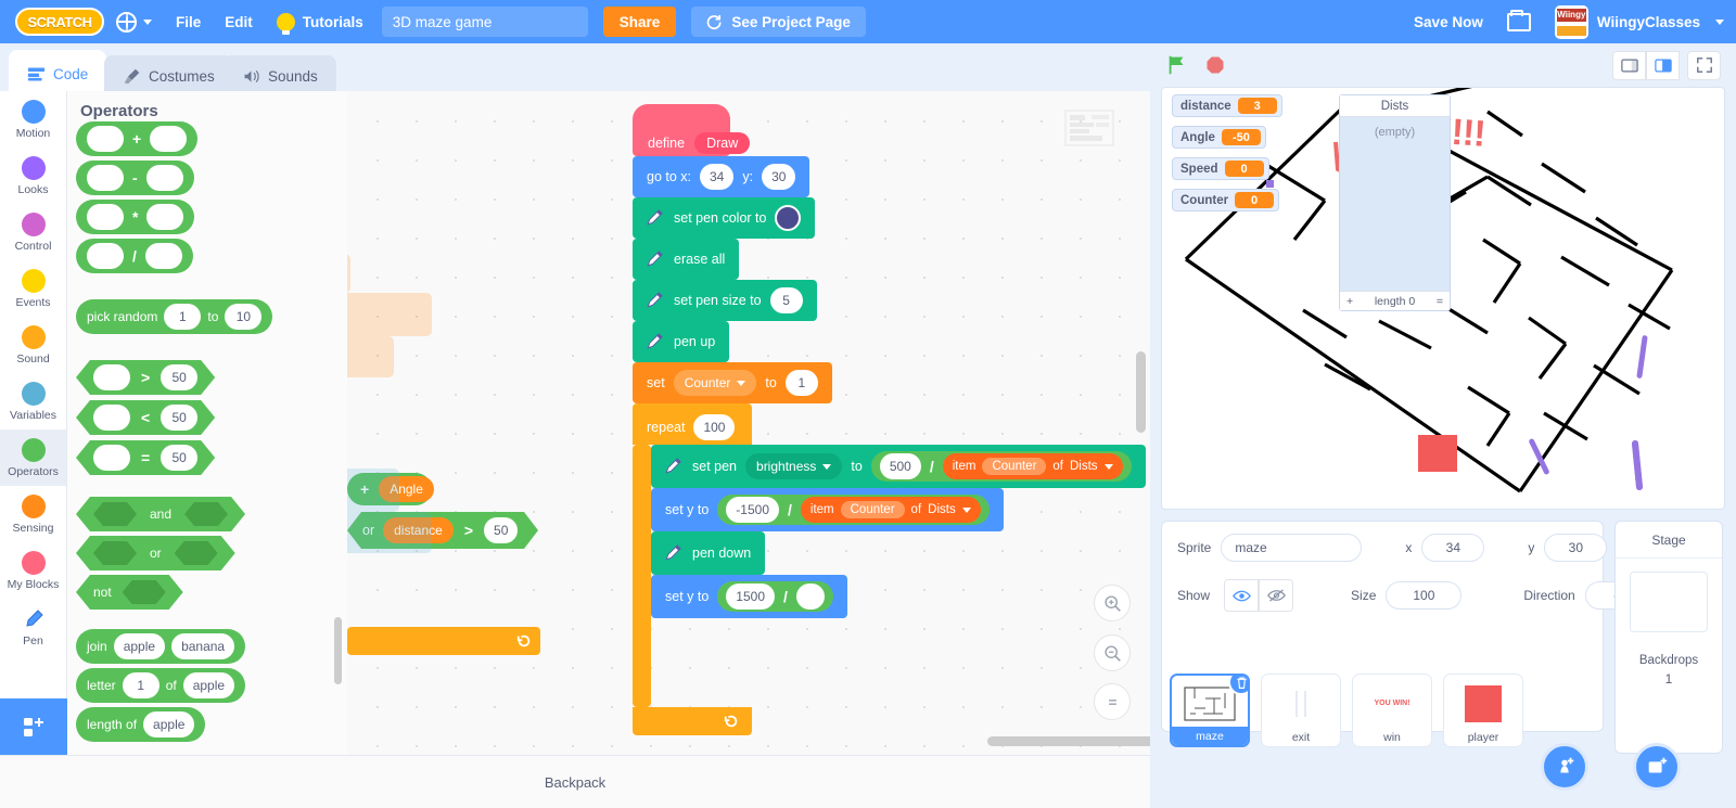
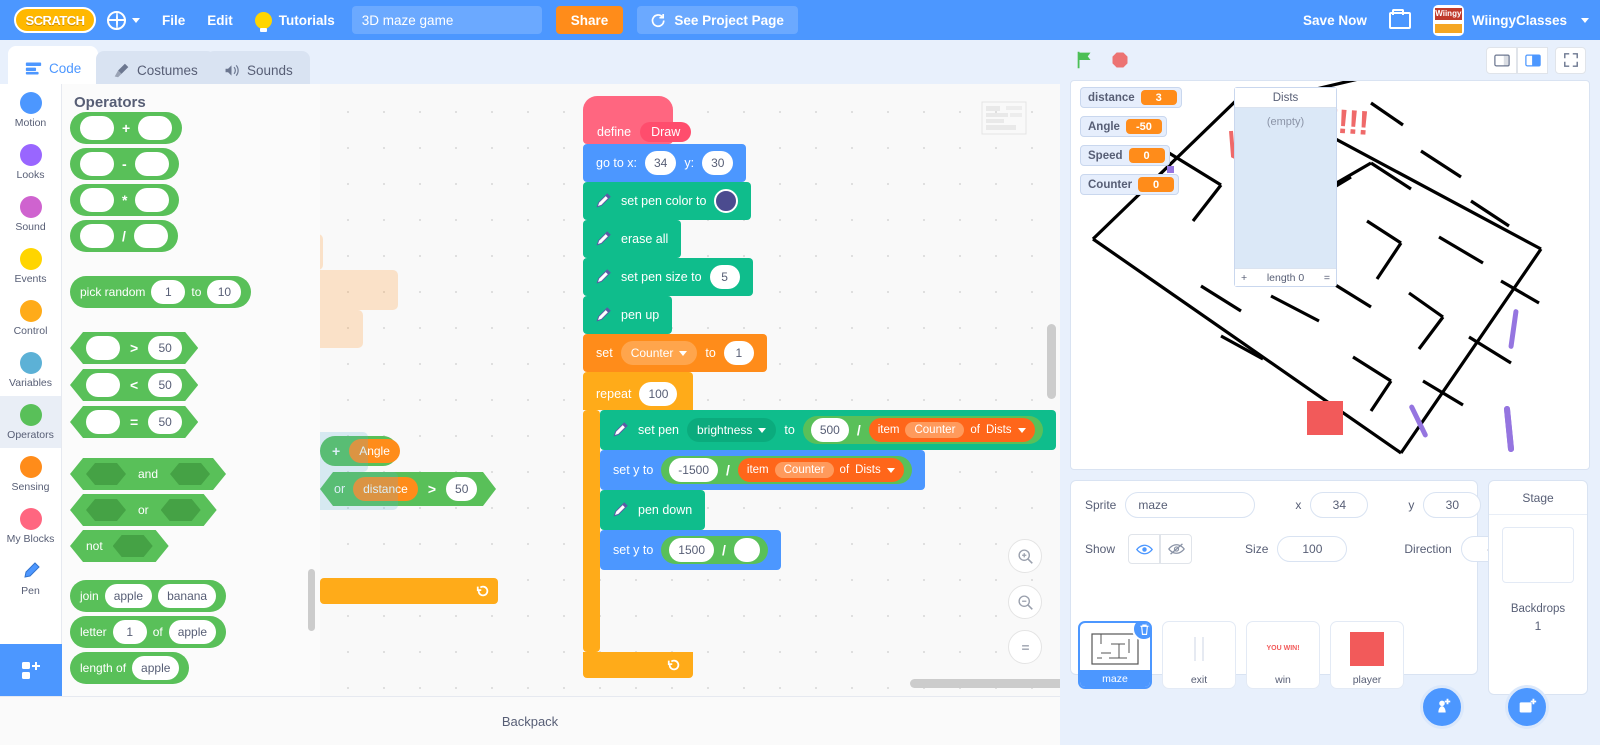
  SCRATCH
  File
  Edit
  Tutorials
  3D maze game
  Share
  See Project Page
  Save Now
  Wiingy
  WiingyClasses
  Code
  Costumes
  Sounds
  Motion
  Looks
- Control
+ Sound
  Events
- Sound
+ Control
  Variables
  Operators
  Sensing
  My Blocks
  Pen
  Operators
  +
  -
  *
  /
  pick random
  1
  to
  10
  >
  50
  <
  50
  =
  50
  and
  or
  not
  join
  apple
  banana
  letter
  1
  of
  apple
  length of
  apple
  +
  Angle
  or
  distance
  >
  50
  define
  Draw
  go to x:
  34
  y:
  30
  set pen color to
  erase all
  set pen size to
  5
  pen up
  set
  Counter
  to
  1
  repeat
  100
  set pen
  brightness
  to
  500
  /
  item
  Counter
  of
  Dists
  set y to
  -1500
  /
  item
  Counter
  of
  Dists
  pen down
  set y to
  1500
  /
  Backpack
  distance
  3
  Angle
  -50
  Speed
  0
  Counter
  0
  Dists
  (empty)
  +
  length 0
  =
  Sprite
  maze
  x
  34
  y
  30
  Show
  Size
  100
  Direction
  maze
  exit
  win
  player
  Stage
  Backdrops
  1
